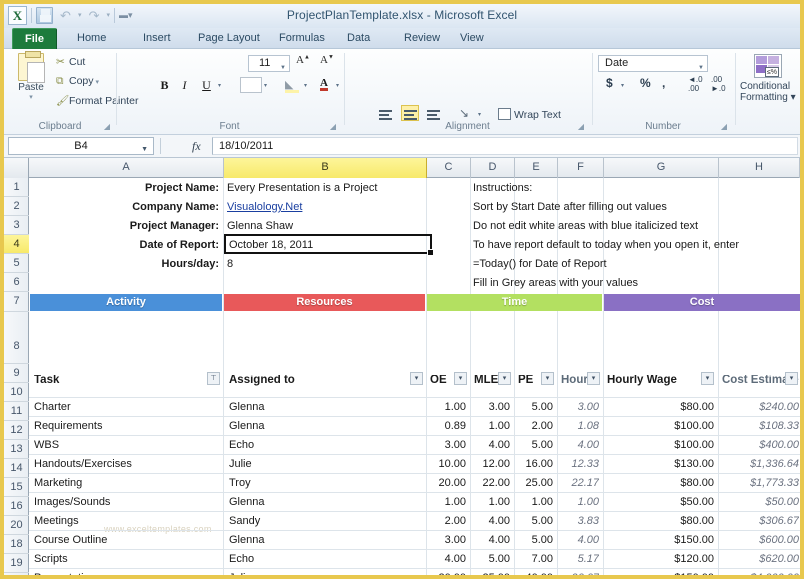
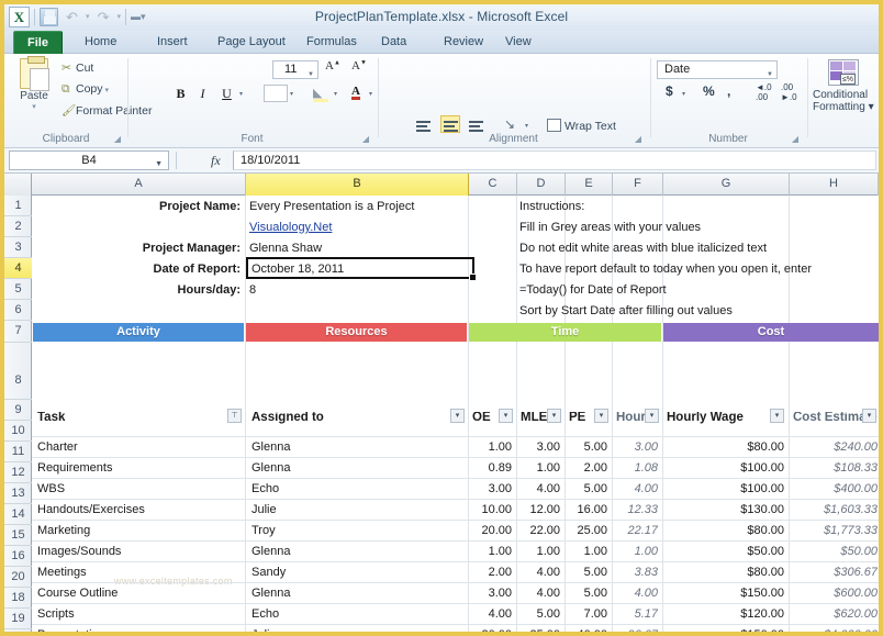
  X
  ↶
  ↷
  ▬▾
  ProjectPlanTemplate.xlsx - Microsoft Excel
  File
  Home
  Insert
  Page Layout
  Formulas
  Data
  Review
  View
  Paste
  ✂ Cut
  ⧉ Copy
  🖌Format Pinter
  Clipboard
  ◢
  Font
  ◢
  11
  B
  I
  U
  A
  Alignment
  ◢
  ↘
  Wrap Text
  Number
  ◢
  Date
  $
  %
  ,
  ◄.0
  .00
  .00
  ►.0
  Conditional Formatting ▾
  B4
  fx
  18/10/2011
  A
  B
  C
  D
  E
  F
  G
  H
  1
  2
  3
  4
  5
  6
  7
  8
  9
  10
  11
  12
  13
  14
  15
  16
  20
  18
  19
  Project Name:
  Every Presentation is a Project
- Company Name:
  Visualology.Net
  Project Manager:
  Glenna Shaw
  Date of Report:
  Hours/day:
  8
  Instructions:
- Sort by Start Date after filling out values
+ Fill in Grey areas with your values
  Do not edit white areas with blue italicized text
  To have report default to today when you open it, enter
  =Today() for Date of Report
- Fill in Grey areas with your values
+ Sort by Start Date after filling out values
  Activity
  Resources
  Time
  Cost
  Task
  Assigned to
  OE
  MLE
  PE
  Hour
  Hourly Wage
  Cost Estim
  www.exceltemplates.com
  Charter
  Glenna
  1.00
  3.00
  5.00
  3.00
  $80.00
  $240.00
  Requirements
  Glenna
  0.89
  1.00
  2.00
  1.08
  $100.00
  $108.33
  WBS
  Echo
  3.00
  4.00
  5.00
  4.00
  $100.00
  $400.00
  Handouts/Exercises
  Julie
  10.00
  12.00
  16.00
  12.33
  $130.00
- $1,336.64
+ $1,603.33
  Marketing
  Troy
  20.00
  22.00
  25.00
  22.17
  $80.00
  $1,773.33
  Images/Sounds
  Glenna
  1.00
  1.00
  1.00
  1.00
  $50.00
  $50.00
  Meetings
  Sandy
  2.00
  4.00
  5.00
  3.83
  $80.00
  $306.67
  Course Outline
  Glenna
  3.00
  4.00
  5.00
  4.00
  $150.00
  $600.00
  Scripts
  Echo
  4.00
  5.00
  7.00
  5.17
  $120.00
  $620.00
